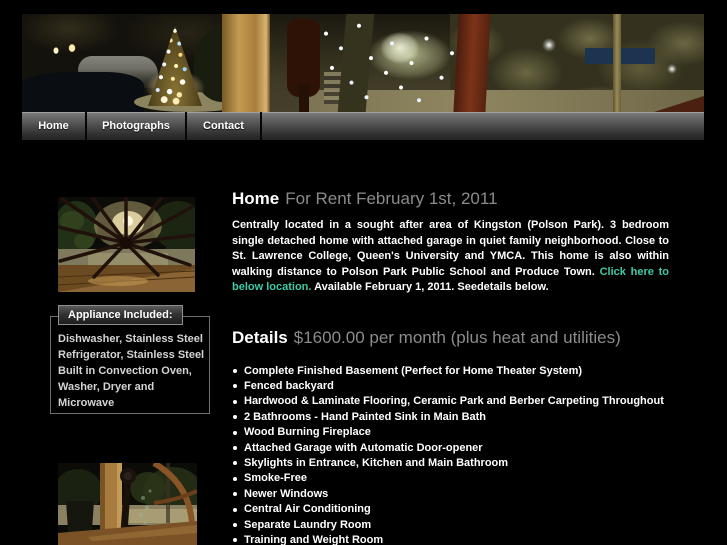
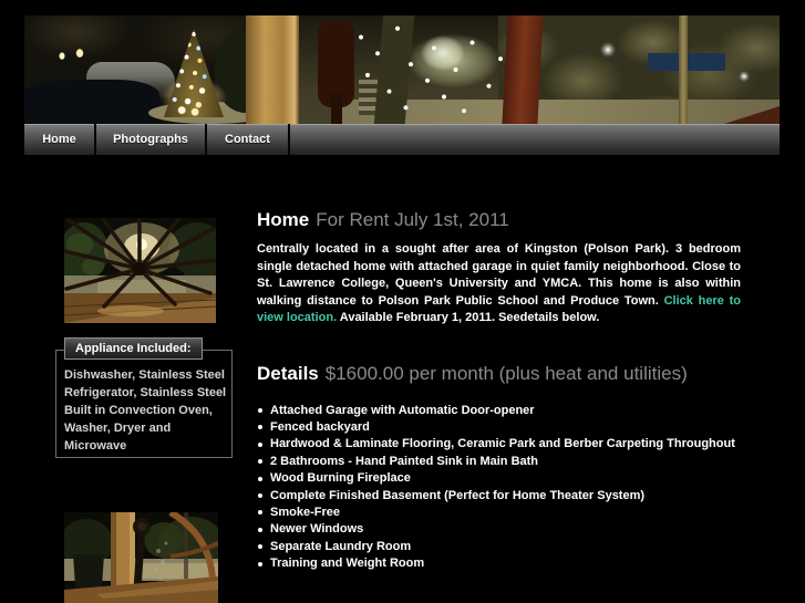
  Home
  Photographs
  Contact
  Appliance Included:
  Dishwasher, Stainless Steel
  Refrigerator, Stainless Steel
  Built in Convection Oven,
  Washer, Dryer and
  Microwave
- Home For Rent February 1st, 2011
+ Home For Rent July 1st, 2011
- Centrally located in a sought after area of Kingston (Polson Park). 3 bedroom single detached home with attached garage in quiet family neighborhood. Close to St. Lawrence College, Queen's University and YMCA. This home is also within walking distance to Polson Park Public School and Produce Town. Click here to below location. Available February 1, 2011. Seedetails below.
+ Centrally located in a sought after area of Kingston (Polson Park). 3 bedroom single detached home with attached garage in quiet family neighborhood. Close to St. Lawrence College, Queen's University and YMCA. This home is also within walking distance to Polson Park Public School and Produce Town. Click here to view location. Available February 1, 2011. Seedetails below.
  Details $1600.00 per month (plus heat and utilities)
- Complete Finished Basement (Perfect for Home Theater System)
+ Attached Garage with Automatic Door-opener
  Fenced backyard
  Hardwood & Laminate Flooring, Ceramic Park and Berber Carpeting Throughout
  2 Bathrooms - Hand Painted Sink in Main Bath
  Wood Burning Fireplace
- Attached Garage with Automatic Door-opener
+ Complete Finished Basement (Perfect for Home Theater System)
- Skylights in Entrance, Kitchen and Main Bathroom
  Smoke-Free
  Newer Windows
- Central Air Conditioning
  Separate Laundry Room
  Training and Weight Room
